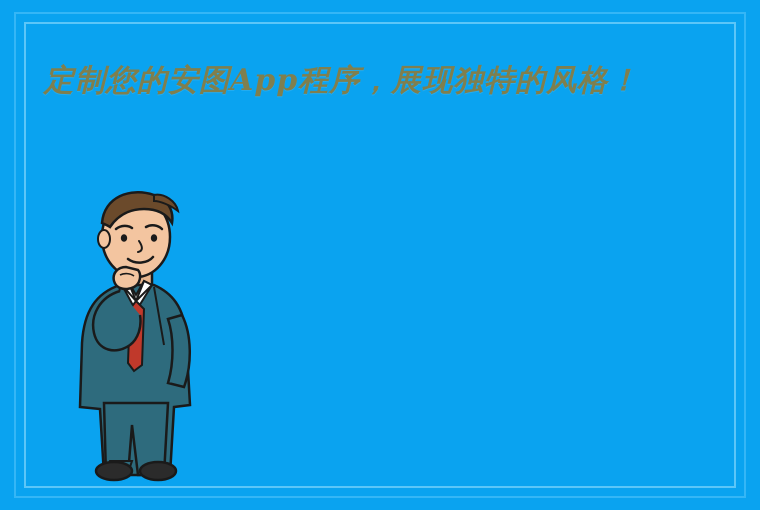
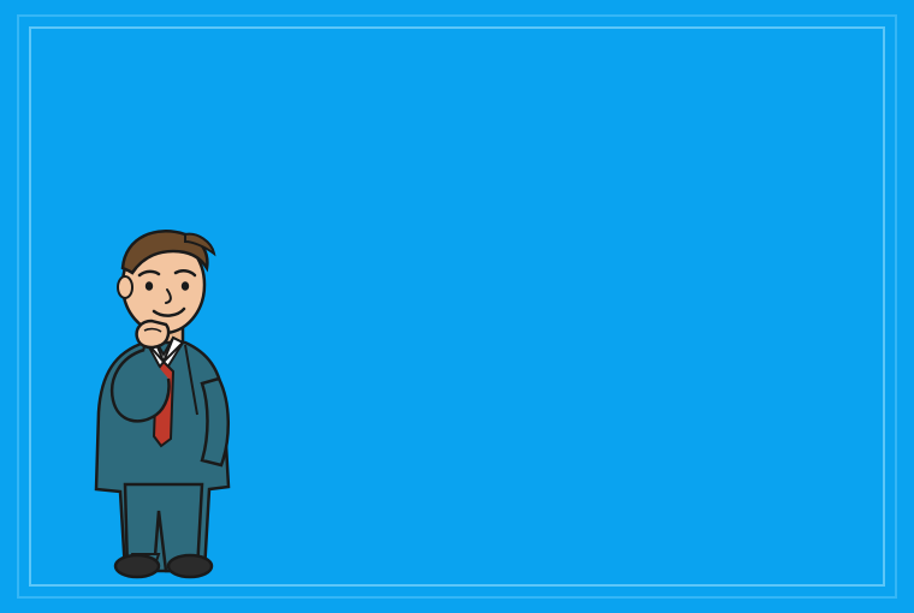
- 定制您的安图App程序，展现独特的风格！
